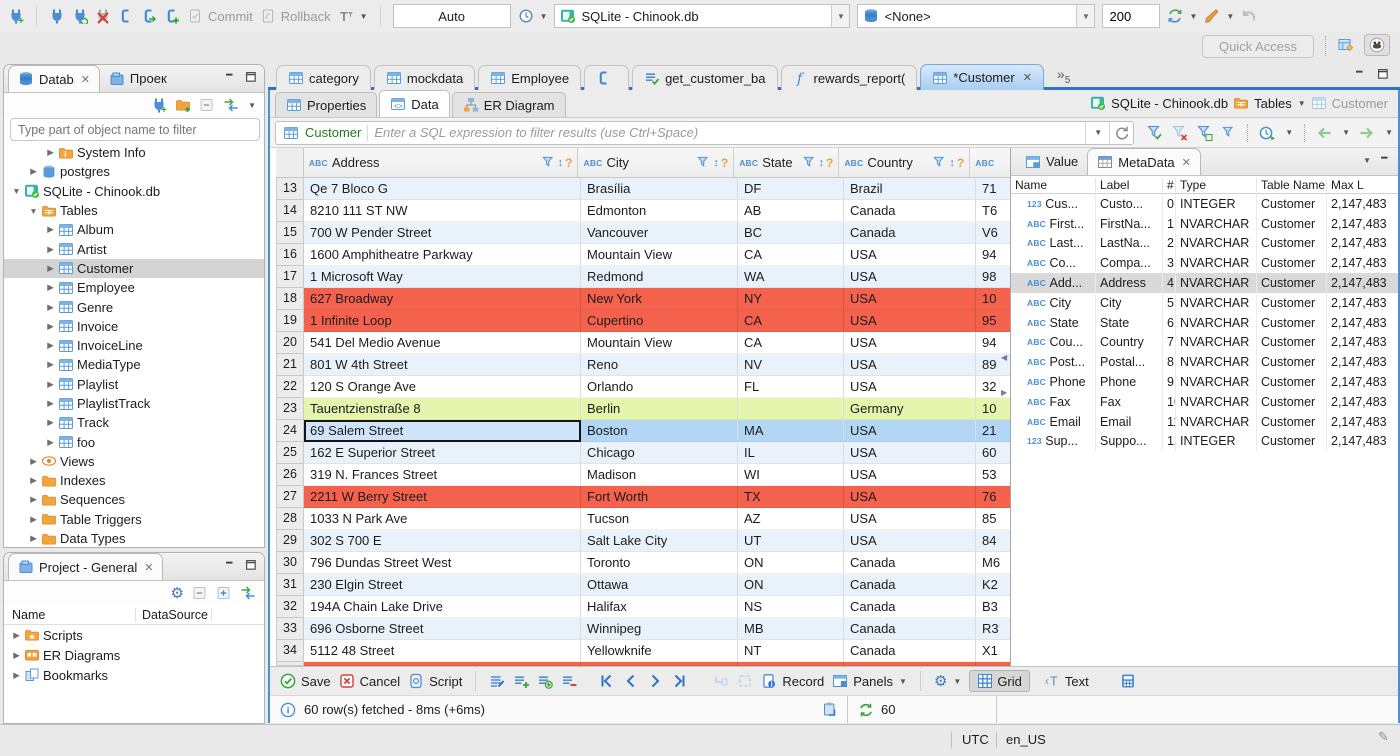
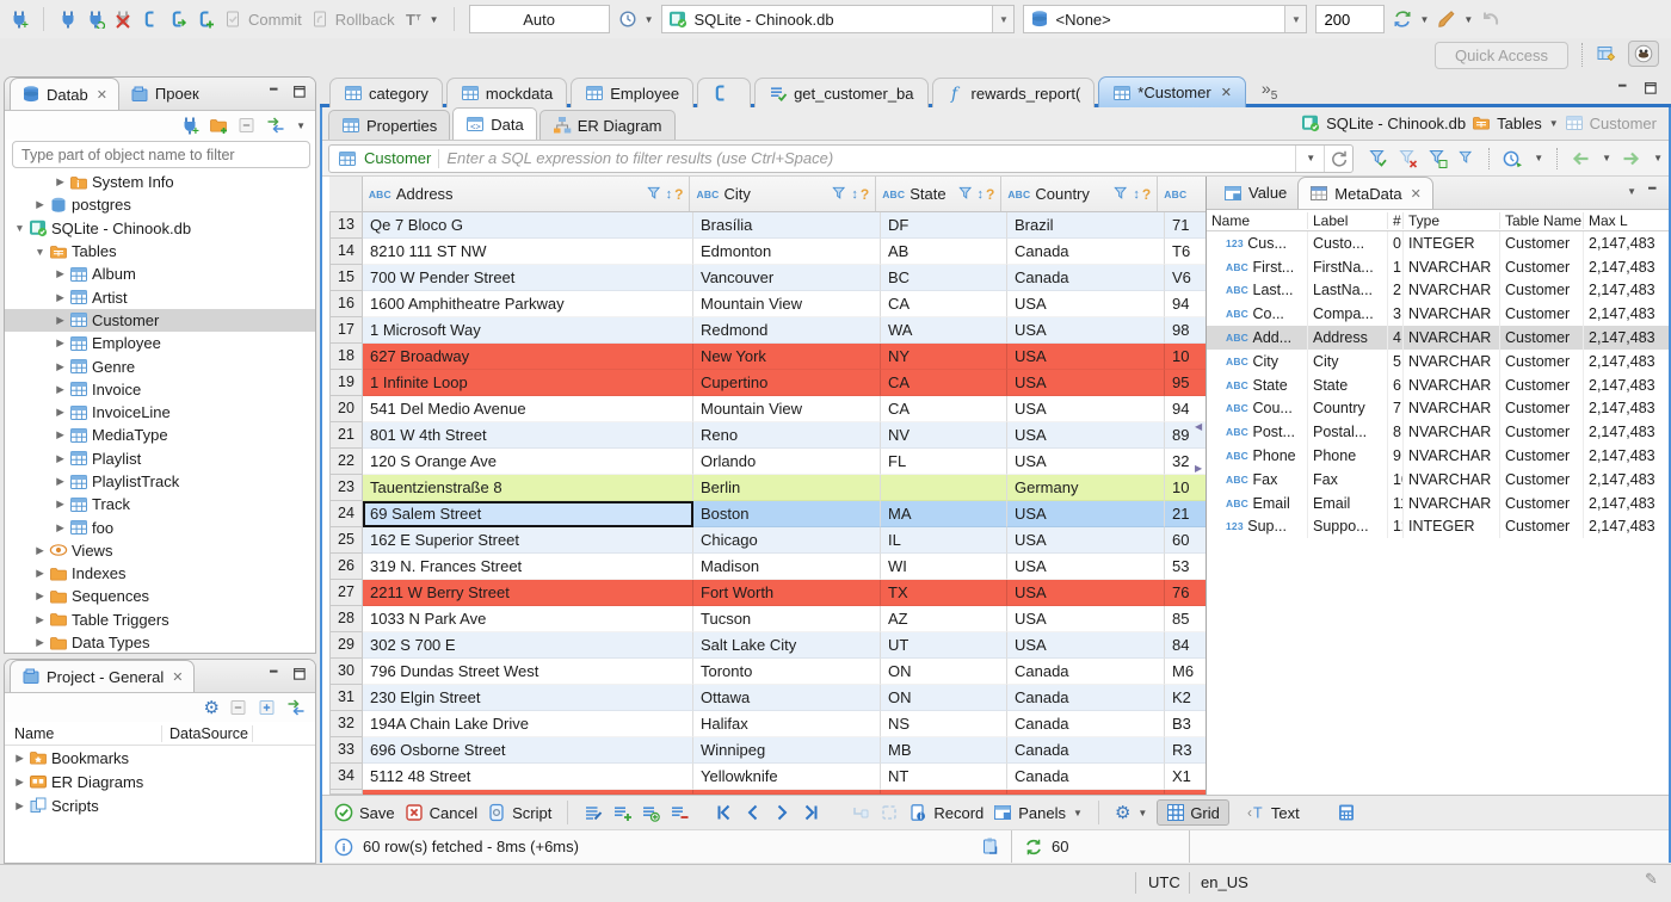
  +
  Commit
  Rollback
  T
  ▼
  Auto
  ▼
  SQLite - Chinook.db
  ▼
  <None>
  ▼
  200
  ▼
  ▼
  Quick Access
  Datab
  ✕
  Проек
  +
  ▼
  Type part of object name to filter
  ▶
  i
  System Info
  ▶
  postgres
  ▼
  SQLite - Chinook.db
  ▼
  Tables
  ▶
  Album
  ▶
  Artist
  ▶
  Customer
  ▶
  Employee
  ▶
  Genre
  ▶
  Invoice
  ▶
  InvoiceLine
  ▶
  MediaType
  ▶
  Playlist
  ▶
  PlaylistTrack
  ▶
  Track
  ▶
  foo
  ▶
  Views
  ▶
  Indexes
  ▶
  Sequences
  ▶
  Table Triggers
  ▶
  Data Types
  Project - General
  ✕
  ⚙
  Name
  DataSource
  ▶
- Scripts
+ Bookmarks
  ▶
  ER Diagrams
  ▶
- Bookmarks
+ Scripts
  category
  mockdata
  Employee
  get_customer_ba
  f
  rewards_report(
  *Customer
  ✕
  »5
  Properties
  <>
  Data
  ER Diagram
  SQLite - Chinook.db
  Tables
  ▼
  Customer
  Customer
  Enter a SQL expression to filter results (use Ctrl+Space)
  ▼
  ▼
  ▼
  ▼
  ABC
  Address
  ↕
  ?
  ABC
  City
  ↕
  ?
  ABC
  State
  ↕
  ?
  ABC
  Country
  ↕
  ?
  ABC
  13
  Qe 7 Bloco G
  Brasília
  DF
  Brazil
  71
  14
  8210 111 ST NW
  Edmonton
  AB
  Canada
  T6
  15
  700 W Pender Street
  Vancouver
  BC
  Canada
  V6
  16
  1600 Amphitheatre Parkway
  Mountain View
  CA
  USA
  94
  17
  1 Microsoft Way
  Redmond
  WA
  USA
  98
  18
  627 Broadway
  New York
  NY
  USA
  10
  19
  1 Infinite Loop
  Cupertino
  CA
  USA
  95
  20
  541 Del Medio Avenue
  Mountain View
  CA
  USA
  94
  21
  801 W 4th Street
  Reno
  NV
  USA
  89
  22
  120 S Orange Ave
  Orlando
  FL
  USA
  32
  23
  Tauentzienstraße 8
  Berlin
  Germany
  10
  24
  69 Salem Street
  Boston
  MA
  USA
  21
  25
  162 E Superior Street
  Chicago
  IL
  USA
  60
  26
  319 N. Frances Street
  Madison
  WI
  USA
  53
  27
  2211 W Berry Street
  Fort Worth
  TX
  USA
  76
  28
  1033 N Park Ave
  Tucson
  AZ
  USA
  85
  29
  302 S 700 E
  Salt Lake City
  UT
  USA
  84
  30
  796 Dundas Street West
  Toronto
  ON
  Canada
  M6
  31
  230 Elgin Street
  Ottawa
  ON
  Canada
  K2
  32
  194A Chain Lake Drive
  Halifax
  NS
  Canada
  B3
  33
  696 Osborne Street
  Winnipeg
  MB
  Canada
  R3
  34
  5112 48 Street
  Yellowknife
  NT
  Canada
  X1
  ◀
  ▶
  Value
  MetaData
  ✕
  ▼
  Name
  Label
  #
  Type
  Table Name
  Max L
  123
  Cus...
  Custo...
  0
  INTEGER
  Customer
  2,147,483
  ABC
  First...
  FirstNa...
  1
  NVARCHAR
  Customer
  2,147,483
  ABC
  Last...
  LastNa...
  2
  NVARCHAR
  Customer
  2,147,483
  ABC
  Co...
  Compa...
  3
  NVARCHAR
  Customer
  2,147,483
  ABC
  Add...
  Address
  4
  NVARCHAR
  Customer
  2,147,483
  ABC
  City
  City
  5
  NVARCHAR
  Customer
  2,147,483
  ABC
  State
  State
  6
  NVARCHAR
  Customer
  2,147,483
  ABC
  Cou...
  Country
  7
  NVARCHAR
  Customer
  2,147,483
  ABC
  Post...
  Postal...
  8
  NVARCHAR
  Customer
  2,147,483
  ABC
  Phone
  Phone
  9
  NVARCHAR
  Customer
  2,147,483
  ABC
  Fax
  Fax
  NVARCHAR
  Customer
  2,147,483
  ABC
  Email
  Email
  NVARCHAR
  Customer
  2,147,483
  123
  Sup...
  Suppo...
  INTEGER
  Customer
  2,147,483
  Save
  Cancel
  Script
  i
  Record
  Panels
  ▼
  ⚙
  ▼
  Grid
  ‹
  T
  Text
  i
  60 row(s) fetched - 8ms (+6ms)
  60
  UTC
  en_US
  ✎
